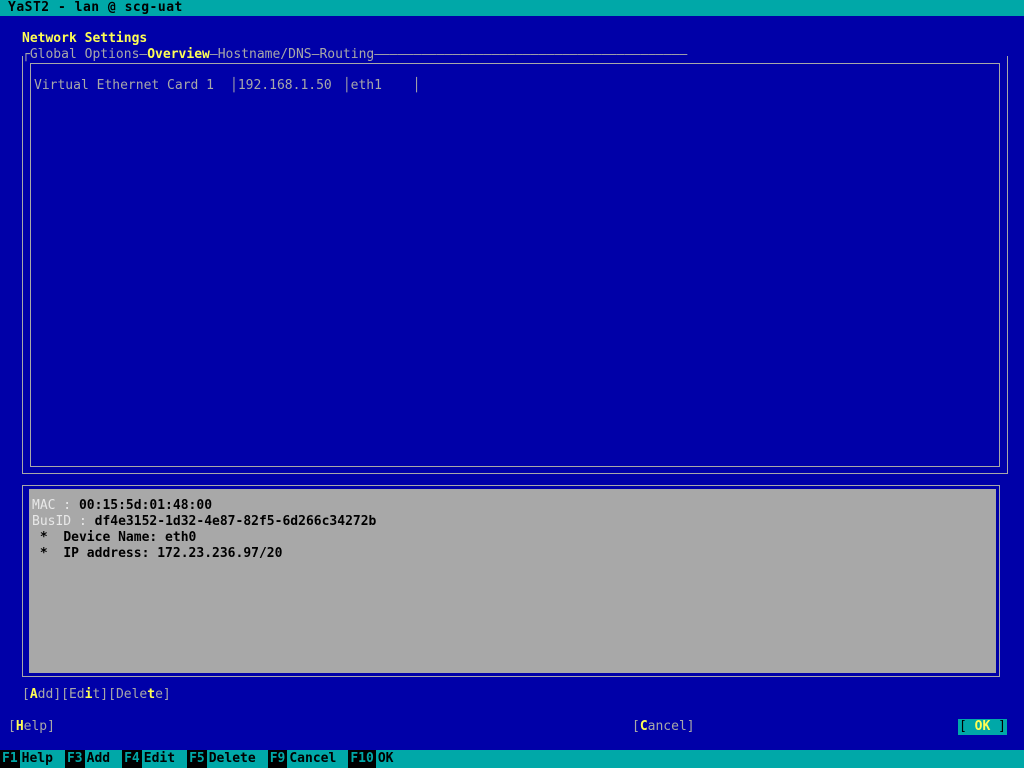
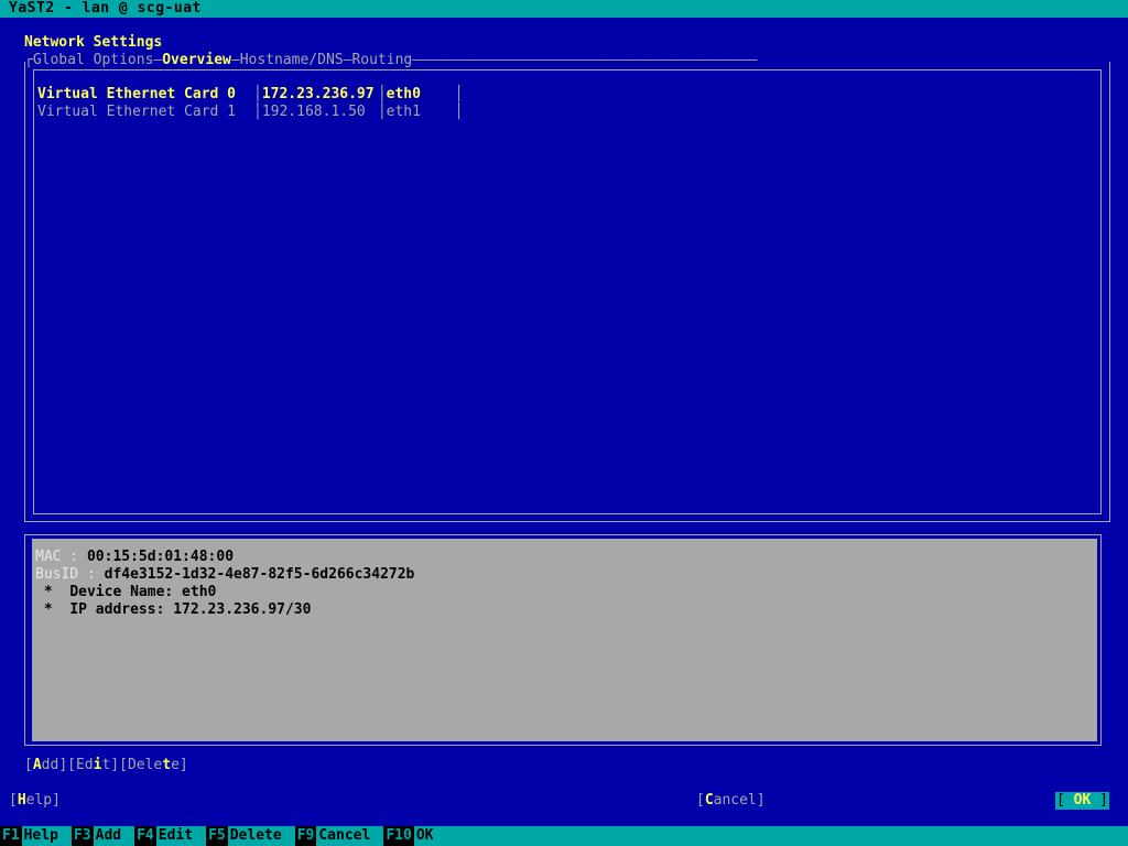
  YaST2 - lan @ scg-uat
  Network Settings
  ┌Global Options—Overview—Hostname/DNS—Routing————————————————————————————————————————
+ Virtual Ethernet Card 0 │172.23.236.97 │eth0 │
  Virtual Ethernet Card 1 │192.168.1.50 │eth1 │
  MAC : 00:15:5d:01:48:00
  BusID : df4e3152-1d32-4e87-82f5-6d266c34272b
  * Device Name: eth0
- * IP address: 172.23.236.97/20
+ * IP address: 172.23.236.97/30
  [Add][Edit][Delete]
  [Help]
  [Cancel]
  [ OK ]
  F1 Help F3 Add F4 Edit F5 Delete F9 Cancel F10 OK
